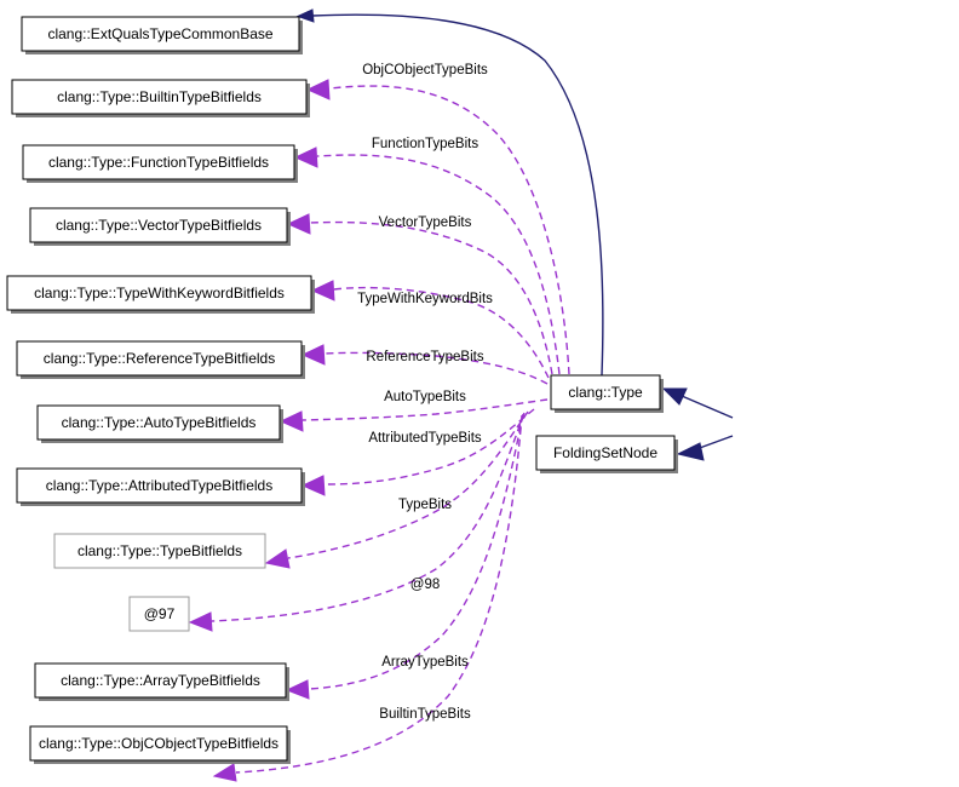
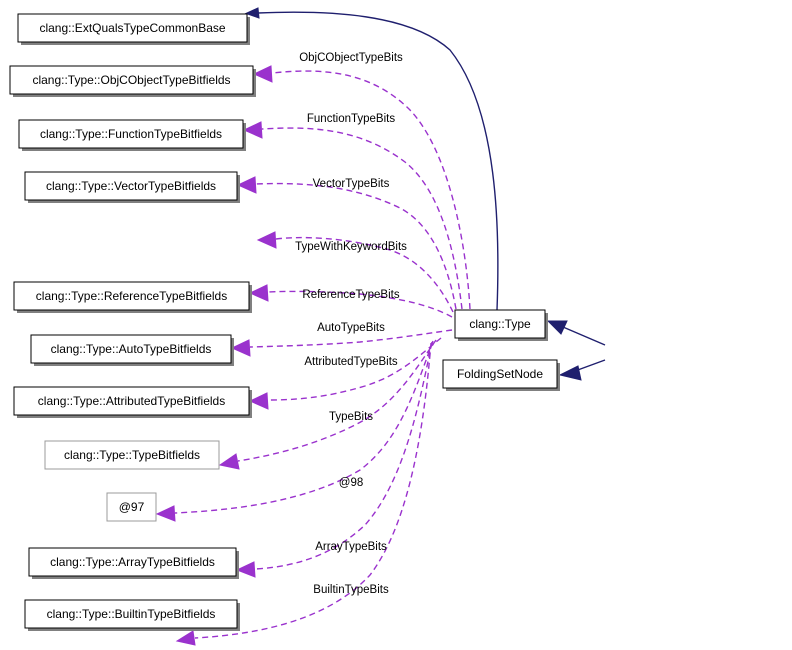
  clang::ExtQualsTypeCommonBase
- clang::Type::BuiltinTypeBitfields
+ clang::Type::ObjCObjectTypeBitfields
  clang::Type::FunctionTypeBitfields
  clang::Type::VectorTypeBitfields
- clang::Type::TypeWithKeywordBitfields
  clang::Type::ReferenceTypeBitfields
  clang::Type::AutoTypeBitfields
  clang::Type::AttributedTypeBitfields
  clang::Type::TypeBitfields
  @97
  clang::Type::ArrayTypeBitfields
- clang::Type::ObjCObjectTypeBitfields
+ clang::Type::BuiltinTypeBitfields
  clang::Type
  FoldingSetNode
  ObjCObjectTypeBits
  FunctionTypeBits
  VectorTypeBits
  TypeWithKeywordBits
  ReferenceTypeBits
  AutoTypeBits
  AttributedTypeBits
  TypeBits
  @98
  ArrayTypeBits
  BuiltinTypeBits
